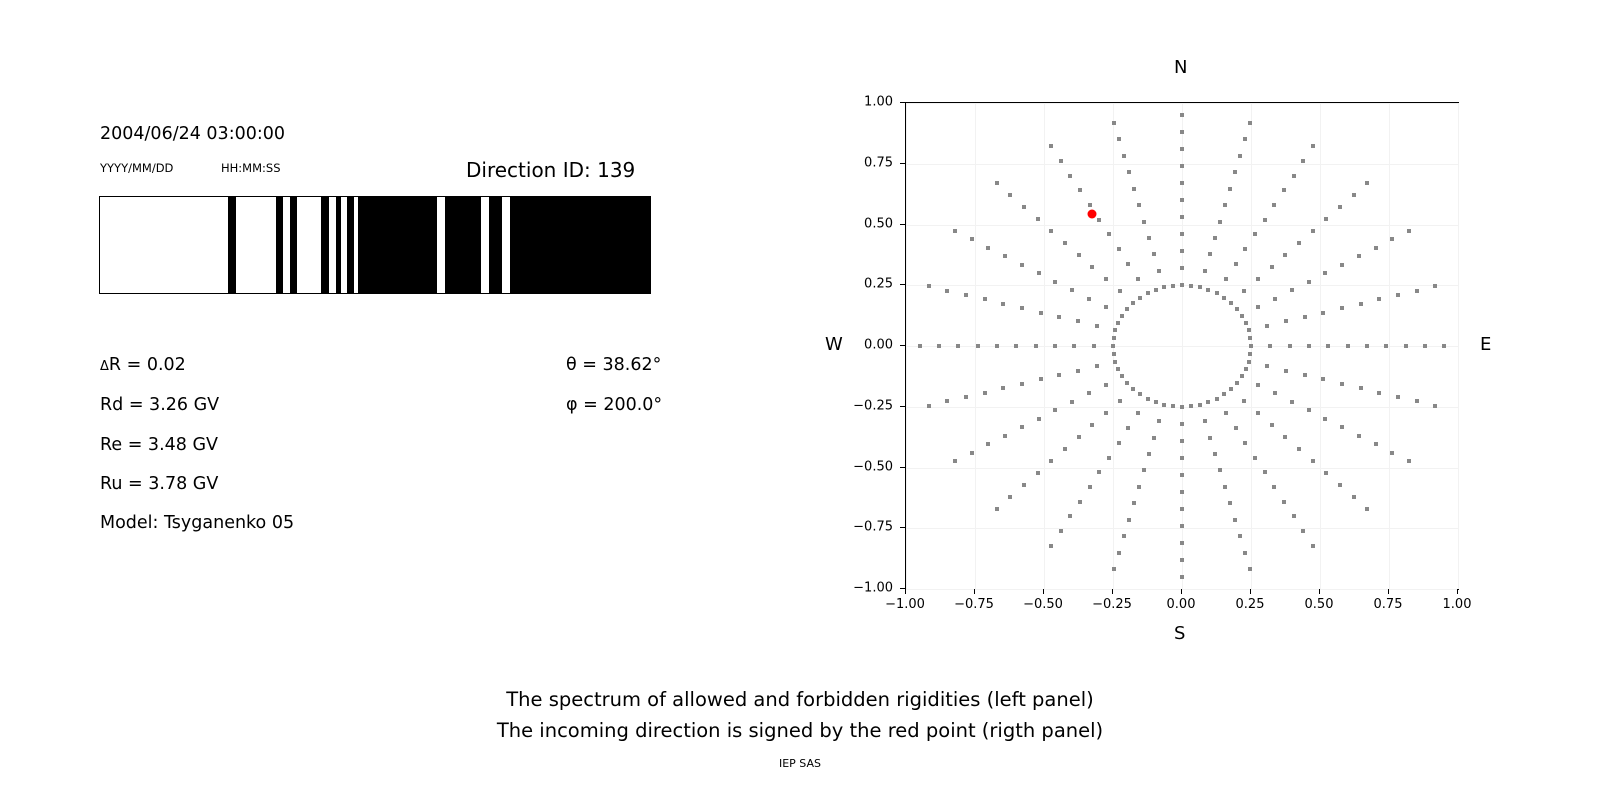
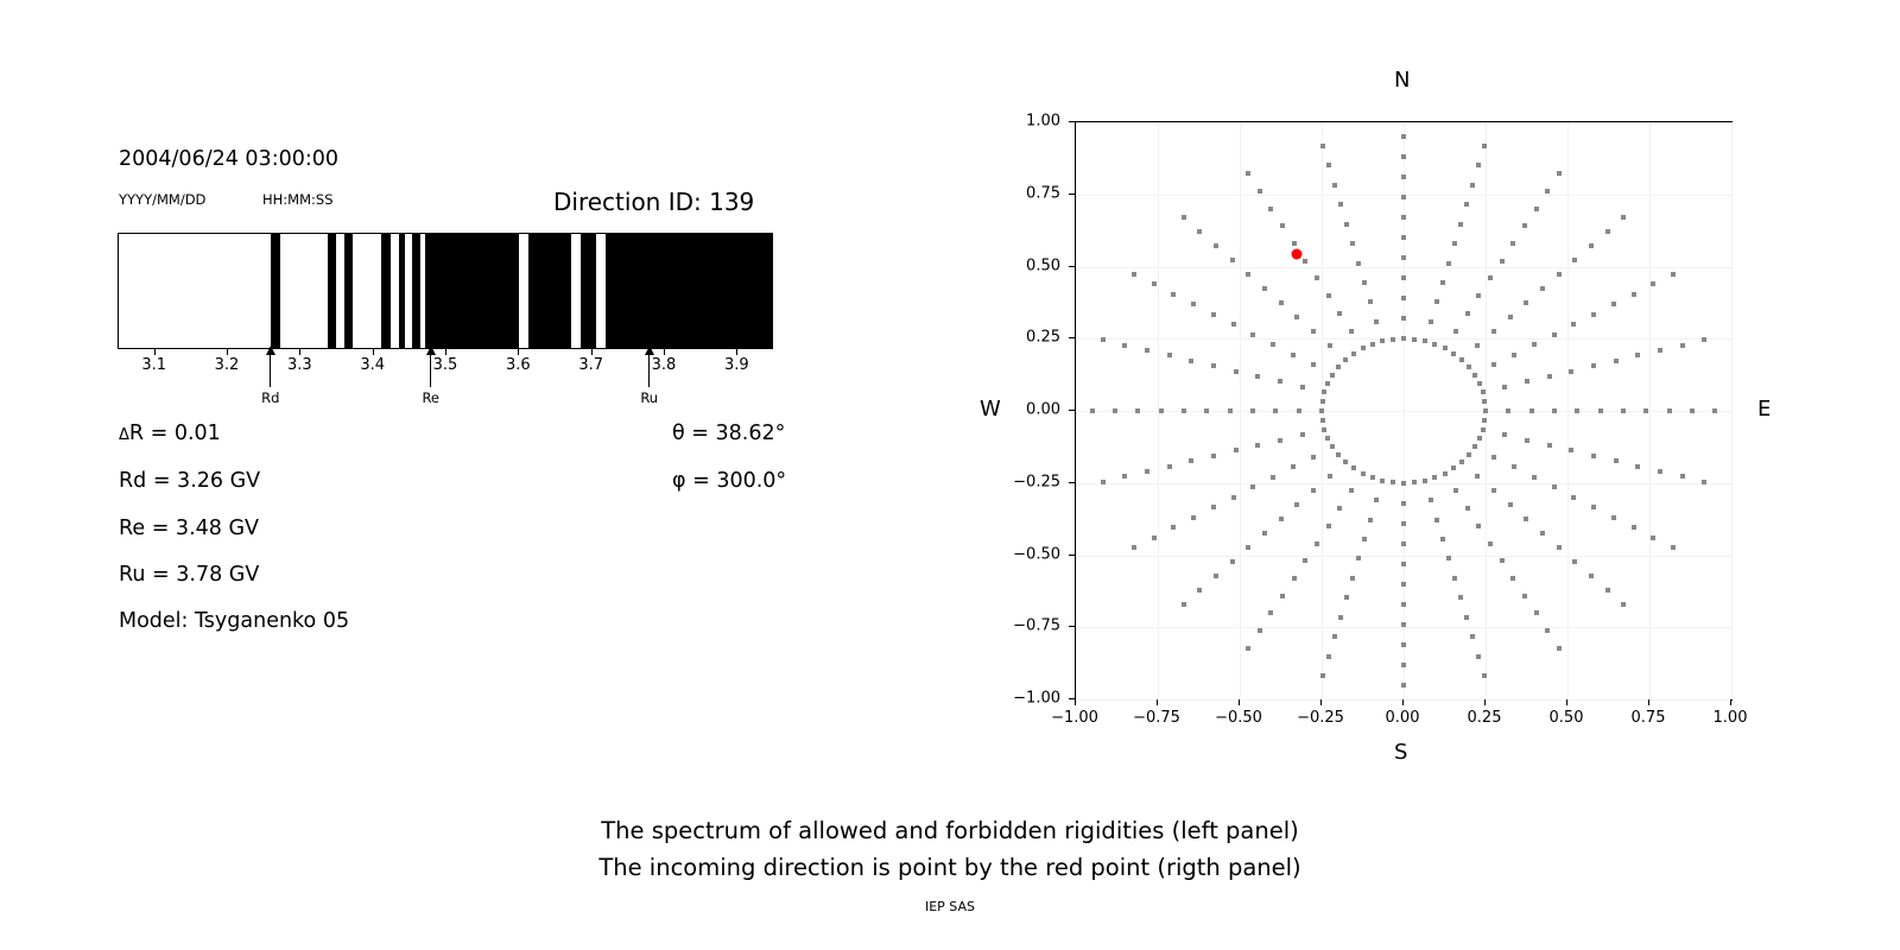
  2004/06/24 03:00:00
  YYYY/MM/DD
  HH:MM:SS
  Direction ID: 139
+ 3.1
+ 3.2
+ 3.3
+ 3.4
+ 3.5
+ 3.6
+ 3.7
+ 3.8
+ 3.9
+ Rd
+ Re
+ Ru
- ΔR = 0.02
+ ΔR = 0.01
  Rd = 3.26 GV
  Re = 3.48 GV
  Ru = 3.78 GV
  Model: Tsyganenko 05
  θ = 38.62°
- φ = 200.0°
+ φ = 300.0°
  The spectrum of allowed and forbidden rigidities (left panel)
- The incoming direction is signed by the red point (rigth panel)
+ The incoming direction is point by the red point (rigth panel)
  IEP SAS
  −1.00
  −0.75
  −0.50
  −0.25
  0.00
  0.25
  0.50
  0.75
  1.00
  −1.00
  −0.75
  −0.50
  −0.25
  0.00
  0.25
  0.50
  0.75
  1.00
  N
  S
  W
  E
